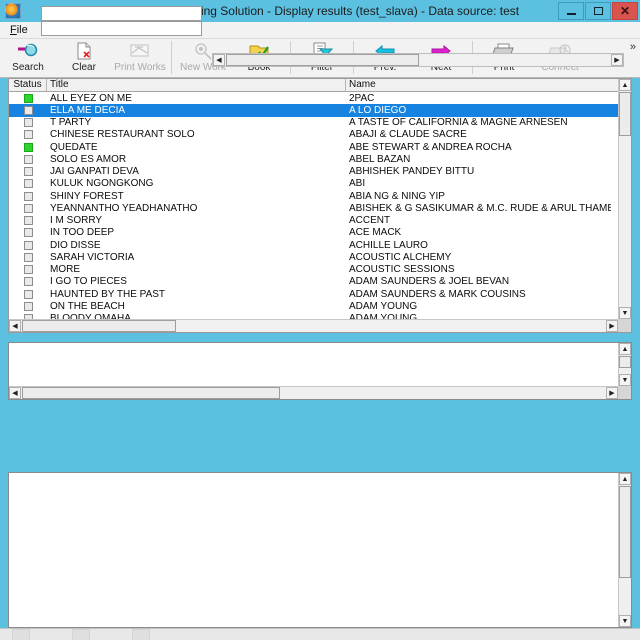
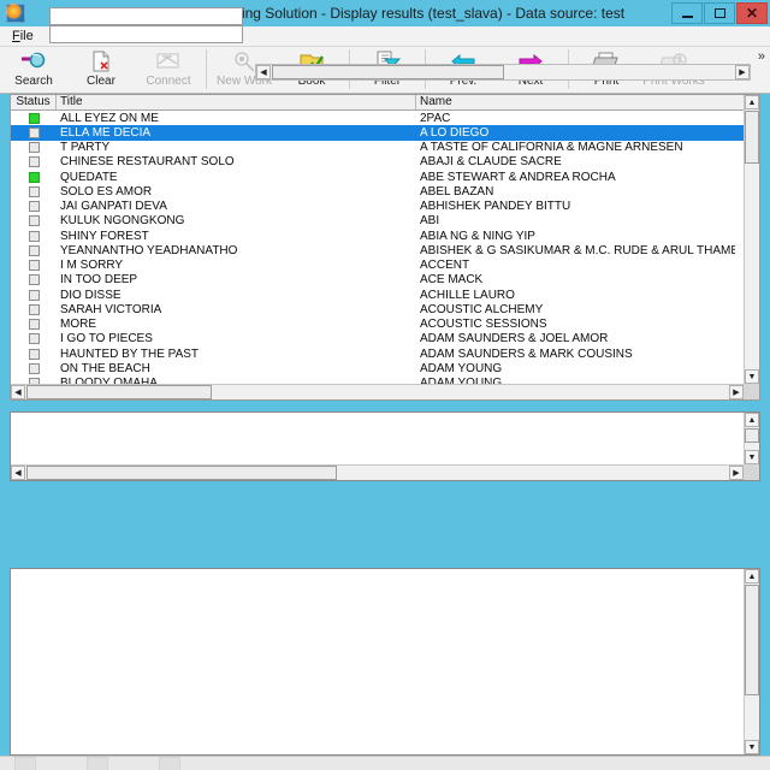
  ing Solution - Display results (test_slava) - Data source: test
  ✕
  File
  Search
  Clear
- Print Works
+ Connect
  New Work
  Book
  Filter
  Prev.
  Next
  Print
- Connect
+ Print Works
  »
  Status
  Title
  Name
  ALL EYEZ ON ME
  2PAC
  ELLA ME DECIA
  A LO DIEGO
  T PARTY
  A TASTE OF CALIFORNIA & MAGNE ARNESEN
  CHINESE RESTAURANT SOLO
  ABAJI & CLAUDE SACRE
  QUEDATE
  ABE STEWART & ANDREA ROCHA
  SOLO ES AMOR
  ABEL BAZAN
  JAI GANPATI DEVA
  ABHISHEK PANDEY BITTU
  KULUK NGONGKONG
  ABI
  SHINY FOREST
  ABIA NG & NING YIP
  YEANNANTHO YEADHANATHO
  ABISHEK & G SASIKUMAR & M.C. RUDE & ARUL THAMB
  I M SORRY
  ACCENT
  IN TOO DEEP
  ACE MACK
  DIO DISSE
  ACHILLE LAURO
  SARAH VICTORIA
  ACOUSTIC ALCHEMY
  MORE
  ACOUSTIC SESSIONS
  I GO TO PIECES
- ADAM SAUNDERS & JOEL BEVAN
+ ADAM SAUNDERS & JOEL AMOR
  HAUNTED BY THE PAST
  ADAM SAUNDERS & MARK COUSINS
  ON THE BEACH
  ADAM YOUNG
